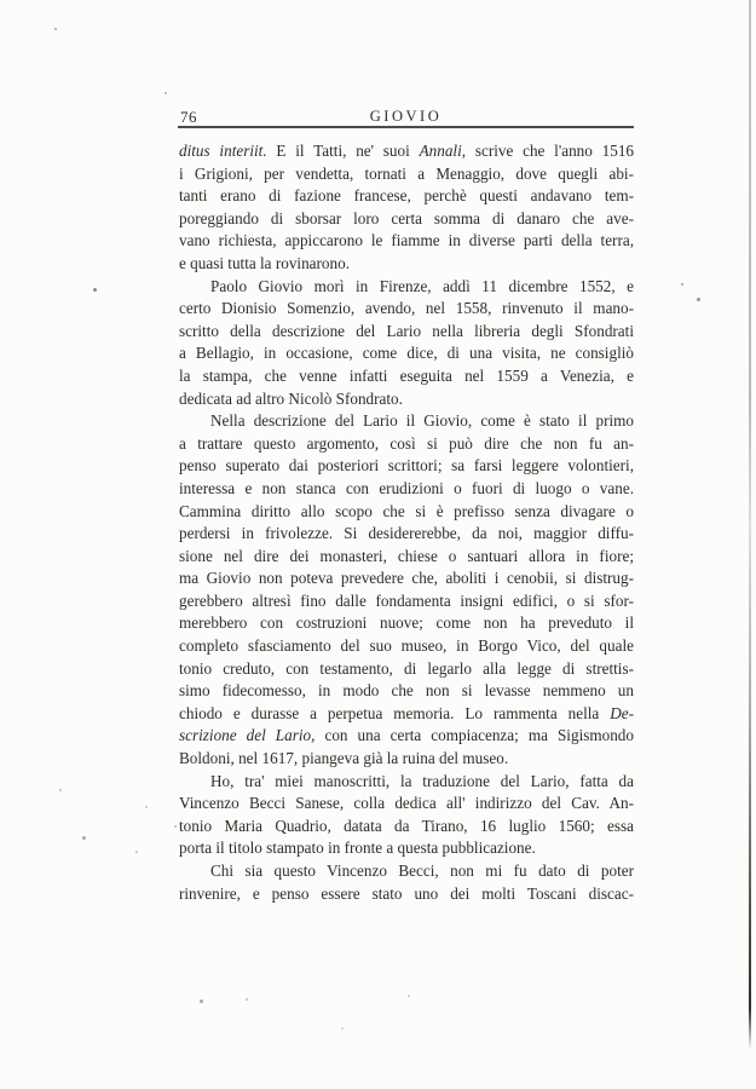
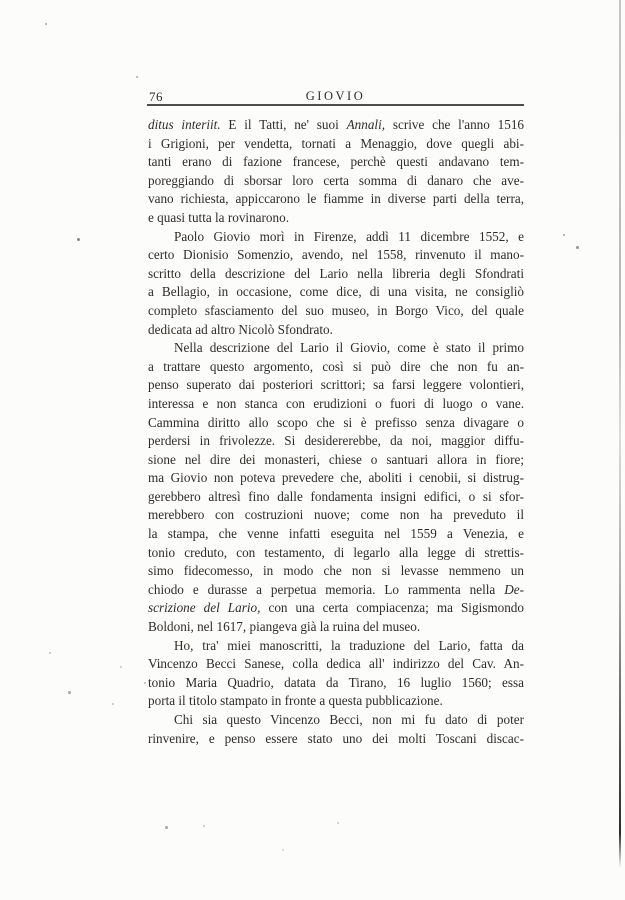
  76
  GIOVIO
  ditus interiit. E il Tatti, ne' suoi Annali, scrive che l'anno 1516
  i Grigioni, per vendetta, tornati a Menaggio, dove quegli abi-
  tanti erano di fazione francese, perchè questi andavano tem-
  poreggiando di sborsar loro certa somma di danaro che ave-
  vano richiesta, appiccarono le fiamme in diverse parti della terra,
  e quasi tutta la rovinarono.
  Paolo Giovio morì in Firenze, addì 11 dicembre 1552, e
  certo Dionisio Somenzio, avendo, nel 1558, rinvenuto il mano-
  scritto della descrizione del Lario nella libreria degli Sfondrati
  a Bellagio, in occasione, come dice, di una visita, ne consigliò
- la stampa, che venne infatti eseguita nel 1559 a Venezia, e
+ completo sfasciamento del suo museo, in Borgo Vico, del quale
  dedicata ad altro Nicolò Sfondrato.
  Nella descrizione del Lario il Giovio, come è stato il primo
  a trattare questo argomento, così si può dire che non fu an-
  penso superato dai posteriori scrittori; sa farsi leggere volontieri,
  interessa e non stanca con erudizioni o fuori di luogo o vane.
  Cammina diritto allo scopo che si è prefisso senza divagare o
  perdersi in frivolezze. Si desidererebbe, da noi, maggior diffu-
  sione nel dire dei monasteri, chiese o santuari allora in fiore;
  ma Giovio non poteva prevedere che, aboliti i cenobii, si distrug-
  gerebbero altresì fino dalle fondamenta insigni edifici, o si sfor-
  merebbero con costruzioni nuove; come non ha preveduto il
- completo sfasciamento del suo museo, in Borgo Vico, del quale
+ la stampa, che venne infatti eseguita nel 1559 a Venezia, e
  tonio creduto, con testamento, di legarlo alla legge di strettis-
  simo fidecomesso, in modo che non si levasse nemmeno un
  chiodo e durasse a perpetua memoria. Lo rammenta nella De-
  scrizione del Lario, con una certa compiacenza; ma Sigismondo
  Boldoni, nel 1617, piangeva già la ruina del museo.
  Ho, tra' miei manoscritti, la traduzione del Lario, fatta da
  Vincenzo Becci Sanese, colla dedica all' indirizzo del Cav. An-
  tonio Maria Quadrio, datata da Tirano, 16 luglio 1560; essa
  porta il titolo stampato in fronte a questa pubblicazione.
  Chi sia questo Vincenzo Becci, non mi fu dato di poter
  rinvenire, e penso essere stato uno dei molti Toscani discac-
